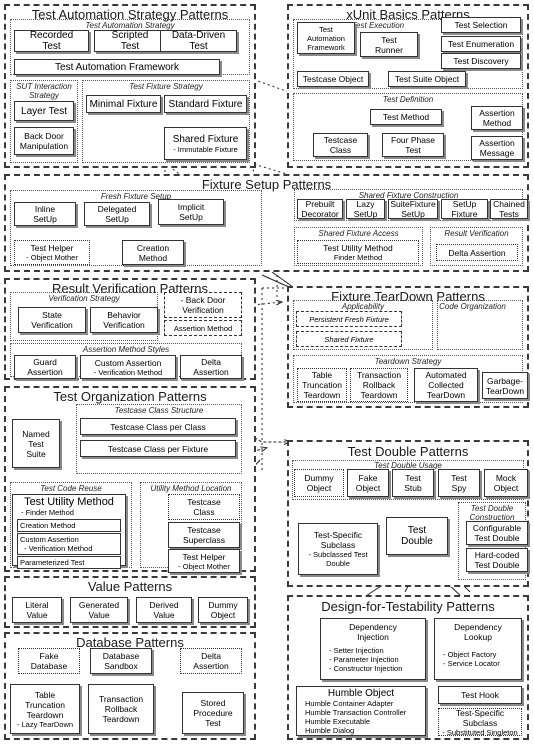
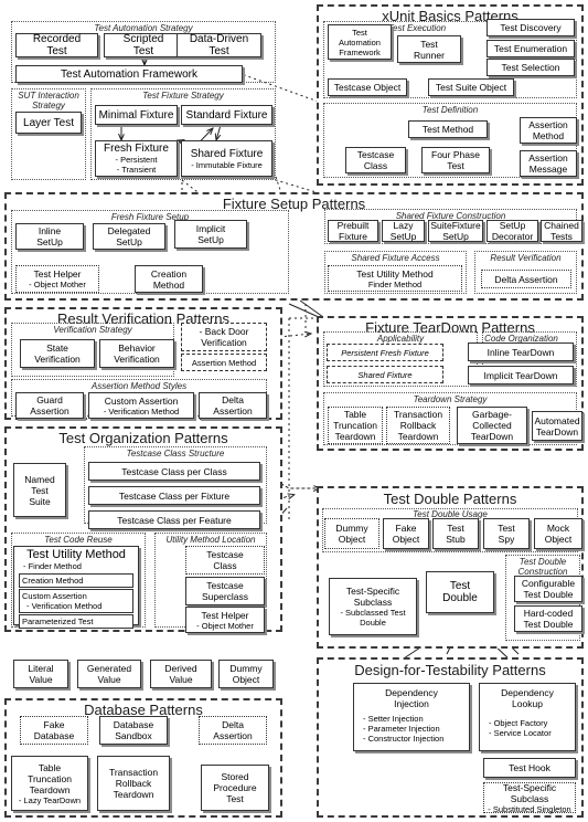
- Test Automation Strategy Patterns
  Test Automation Strategy
  Recorded
  Test
  Scripted
  Test
  Data-Driven
  Test
  Test Automation Framework
  SUT Interaction
  Strategy
  Layer Test
- Back Door
- Manipulation
  Test Fixture Strategy
  Minimal Fixture
  Standard Fixture
+ Fresh Fixture
+ - Persistent
+ - Transient
  Shared Fixture
  - Immutable Fixture
  xUnit Basics Patterns
  est Execution
  Test
  Automation
  Framework
  Test
  Runner
- Test Selection
+ Test Discovery
  Test Enumeration
- Test Discovery
+ Test Selection
  Testcase Object
  Test Suite Object
  Test Definition
  Test Method
  Assertion
  Method
  Testcase
  Class
  Four Phase
  Test
  Assertion
  Message
  Fixture Setup Patterns
  Fresh Fixture Setup
  Inline
  SetUp
  Delegated
  SetUp
  Implicit
  SetUp
  Test Helper
  - Object Mother
  Creation
  Method
  Shared Fixture Construction
  Prebuilt
- Decorator
+ Fixture
  Lazy
  SetUp
  SuiteFixture
  SetUp
  SetUp
- Fixture
+ Decorator
  Chained
  Tests
  Shared Fixture Access
  Test Utility Method
  Finder Method
  Result Verification
  Delta Assertion
  Result Verification Patterns
  Verification Strategy
  State
  Verification
  Behavior
  Verification
  - Back Door
  Verification
  Assertion Method
  Assertion Method Styles
  Guard
  Assertion
  Custom Assertion
  - Verification Method
  Delta
  Assertion
  Fixture TearDown Patterns
  Applicability
  Persistent Fresh Fixture
  Shared Fixture
  Code Organization
+ Inline TearDown
+ Implicit TearDown
  Teardown Strategy
  Table
  Truncation
  Teardown
  Transaction
  Rollback
  Teardown
- Automated
+ Garbage-
  Collected
  TearDown
- Garbage-
+ Automated
  TearDown
  Test Organization Patterns
  Named
  Test
  Suite
  Testcase Class Structure
  Testcase Class per Class
  Testcase Class per Fixture
+ Testcase Class per Feature
  Test Code Reuse
  Test Utility Method
  - Finder Method
  Creation Method
  Custom Assertion
  - Verification Method
  Parameterized Test
  Utility Method Location
  Testcase
  Class
  Testcase
  Superclass
  Test Helper
  - Object Mother
  Test Double Patterns
  Test Double Usage
  Dummy
  Object
  Fake
  Object
  Test
  Stub
  Test
  Spy
  Mock
  Object
  Test-Specific
  Subclass
  - Subclassed Test
  Double
  Test
  Double
  Test Double
  Construction
  Configurable
  Test Double
  Hard-coded
  Test Double
- Value Patterns
  Literal
  Value
  Generated
  Value
  Derived
  Value
  Dummy
  Object
  Database Patterns
  Fake
  Database
  Database
  Sandbox
  Delta
  Assertion
  Table
  Truncation
  Teardown
  - Lazy TearDown
  Transaction
  Rollback
  Teardown
  Stored
  Procedure
  Test
  Design-for-Testability Patterns
  Dependency
  Injection
  - Setter Injection
  - Parameter Injection
  - Constructor Injection
  Dependency
  Lookup
  - Object Factory
  - Service Locator
- Humble Object
- Humble Container Adapter
- Humble Transaction Controller
- Humble Executable
- Humble Dialog
  Test Hook
  Test-Specific
  Subclass
  - Substituted Singleton
